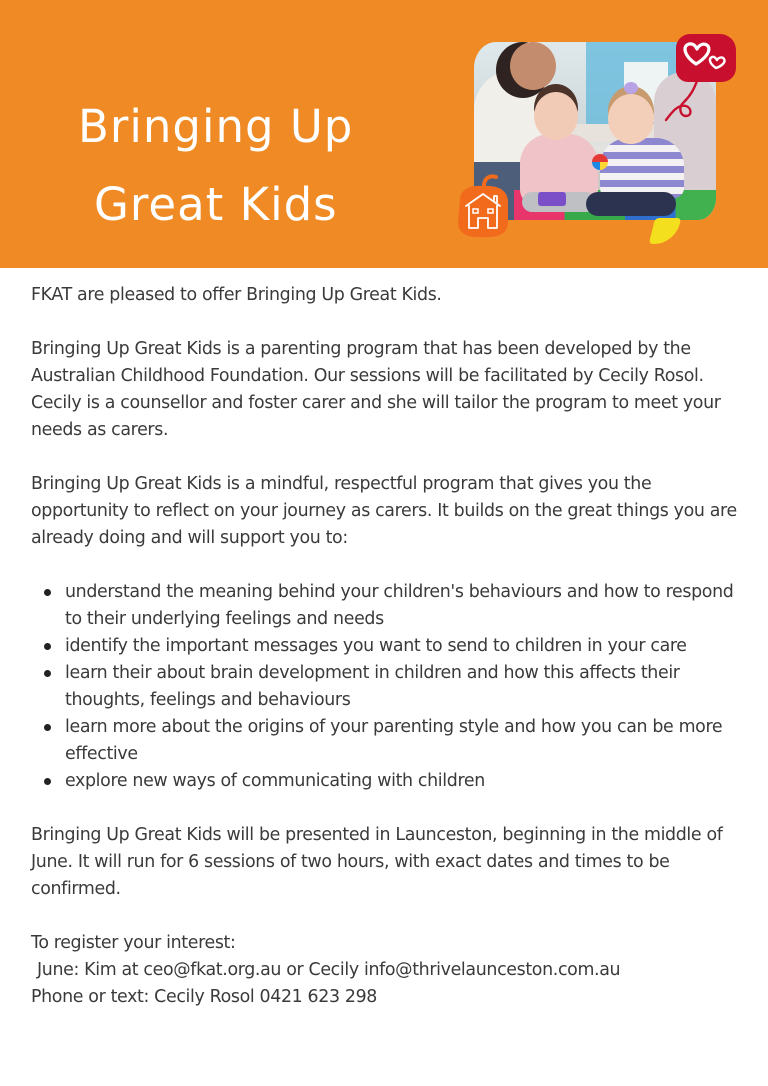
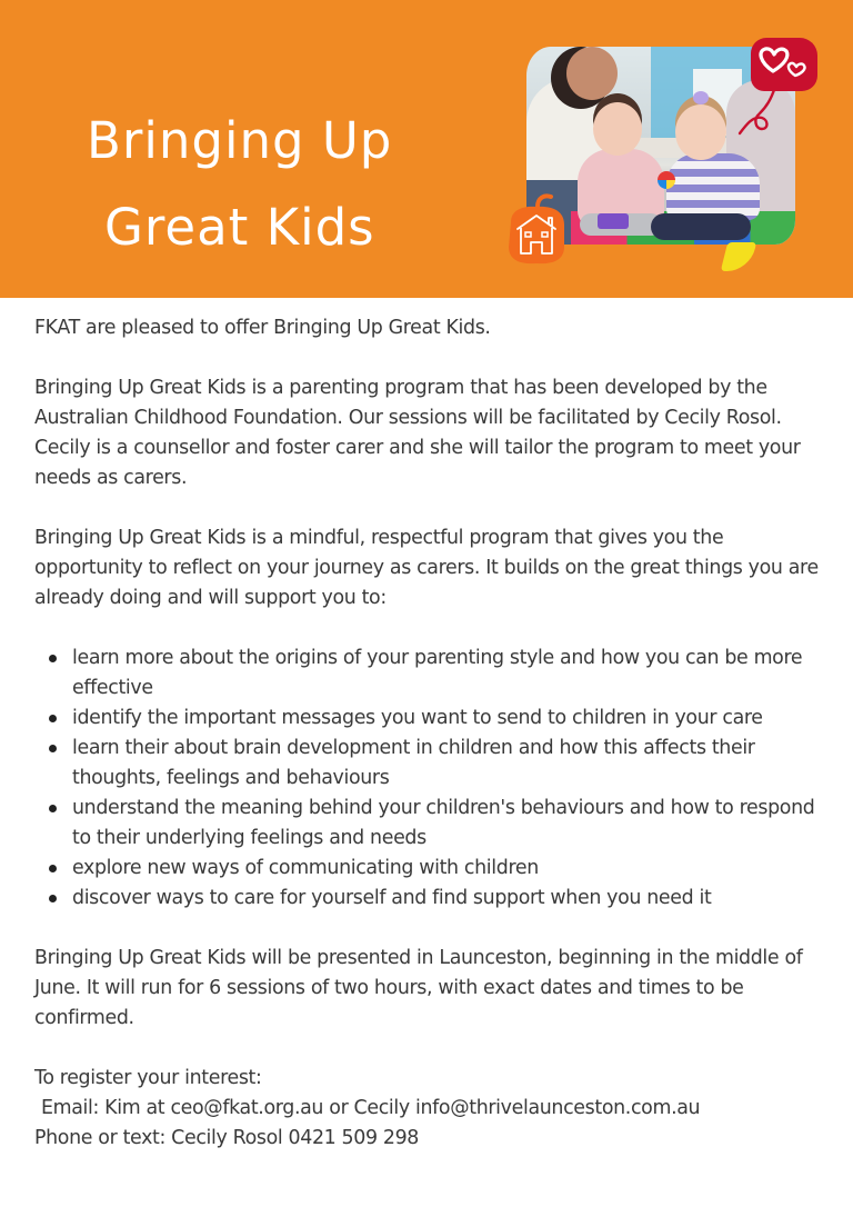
  Bringing Up
  Great Kids
  FKAT are pleased to offer Bringing Up Great Kids.
  Bringing Up Great Kids is a parenting program that has been developed by the Australian Childhood Foundation. Our sessions will be facilitated by Cecily Rosol. Cecily is a counsellor and foster carer and she will tailor the program to meet your needs as carers.
  Bringing Up Great Kids is a mindful, respectful program that gives you the opportunity to reflect on your journey as carers. It builds on the great things you are already doing and will support you to:
- understand the meaning behind your children's behaviours and how to respond to their underlying feelings and needs
+ learn more about the origins of your parenting style and how you can be more effective
  identify the important messages you want to send to children in your care
  learn their about brain development in children and how this affects their thoughts, feelings and behaviours
- learn more about the origins of your parenting style and how you can be more effective
+ understand the meaning behind your children's behaviours and how to respond to their underlying feelings and needs
  explore new ways of communicating with children
+ discover ways to care for yourself and find support when you need it
  Bringing Up Great Kids will be presented in Launceston, beginning in the middle of June. It will run for 6 sessions of two hours, with exact dates and times to be confirmed.
  To register your interest:
- June: Kim at ceo@fkat.org.au or Cecily info@thrivelaunceston.com.au
+ Email: Kim at ceo@fkat.org.au or Cecily info@thrivelaunceston.com.au
- Phone or text: Cecily Rosol 0421 623 298
+ Phone or text: Cecily Rosol 0421 509 298
